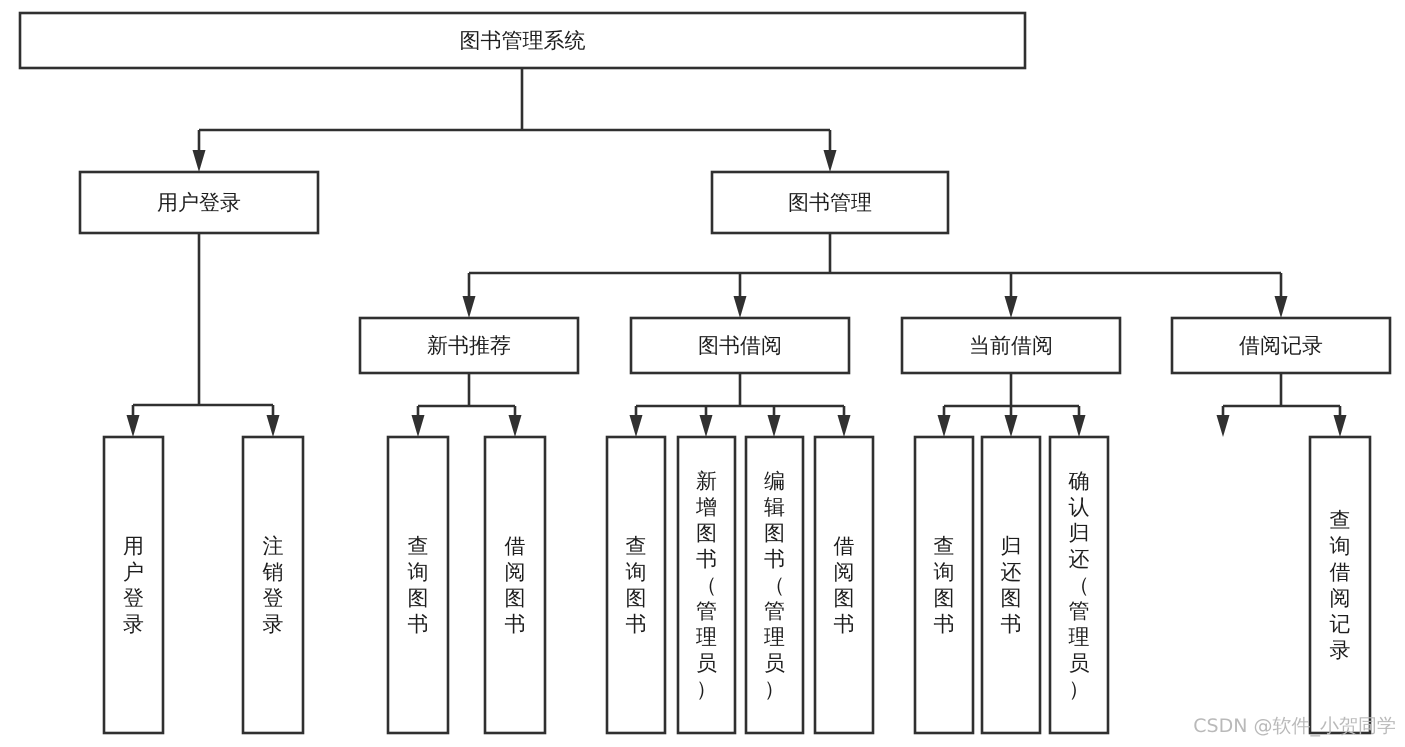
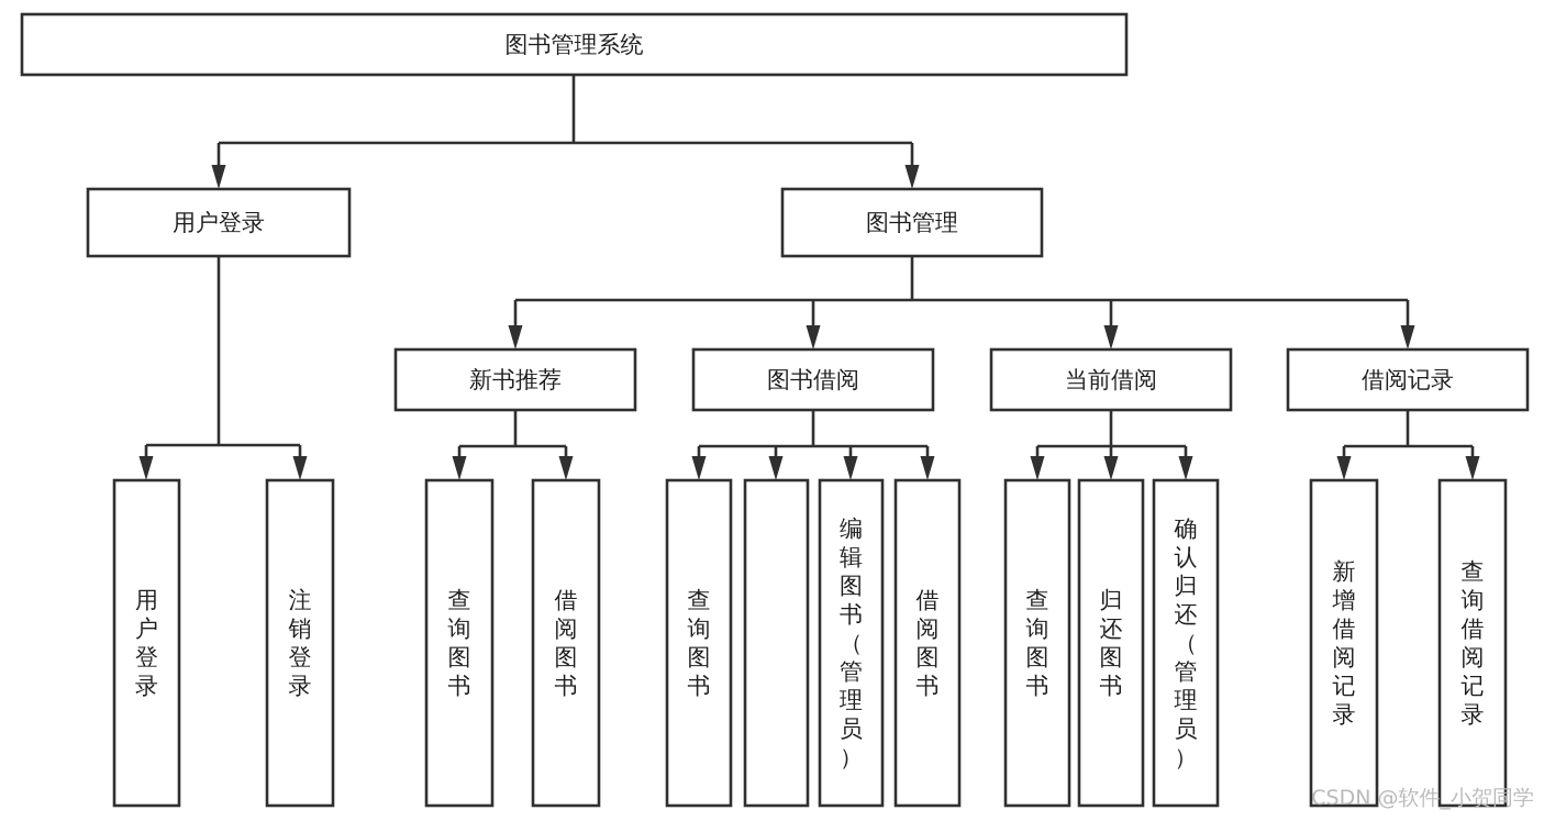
  图书管理系统
  用户登录
  图书管理
  新书推荐
  图书借阅
  当前借阅
  借阅记录
  用户登录
  注销登录
  查询图书
  借阅图书
  查询图书
- 新增图书（管理员）
  编辑图书（管理员）
  借阅图书
  查询图书
  归还图书
  确认归还（管理员）
+ 新增借阅记录
  查询借阅记录
  CSDN @软件_小贺同学
